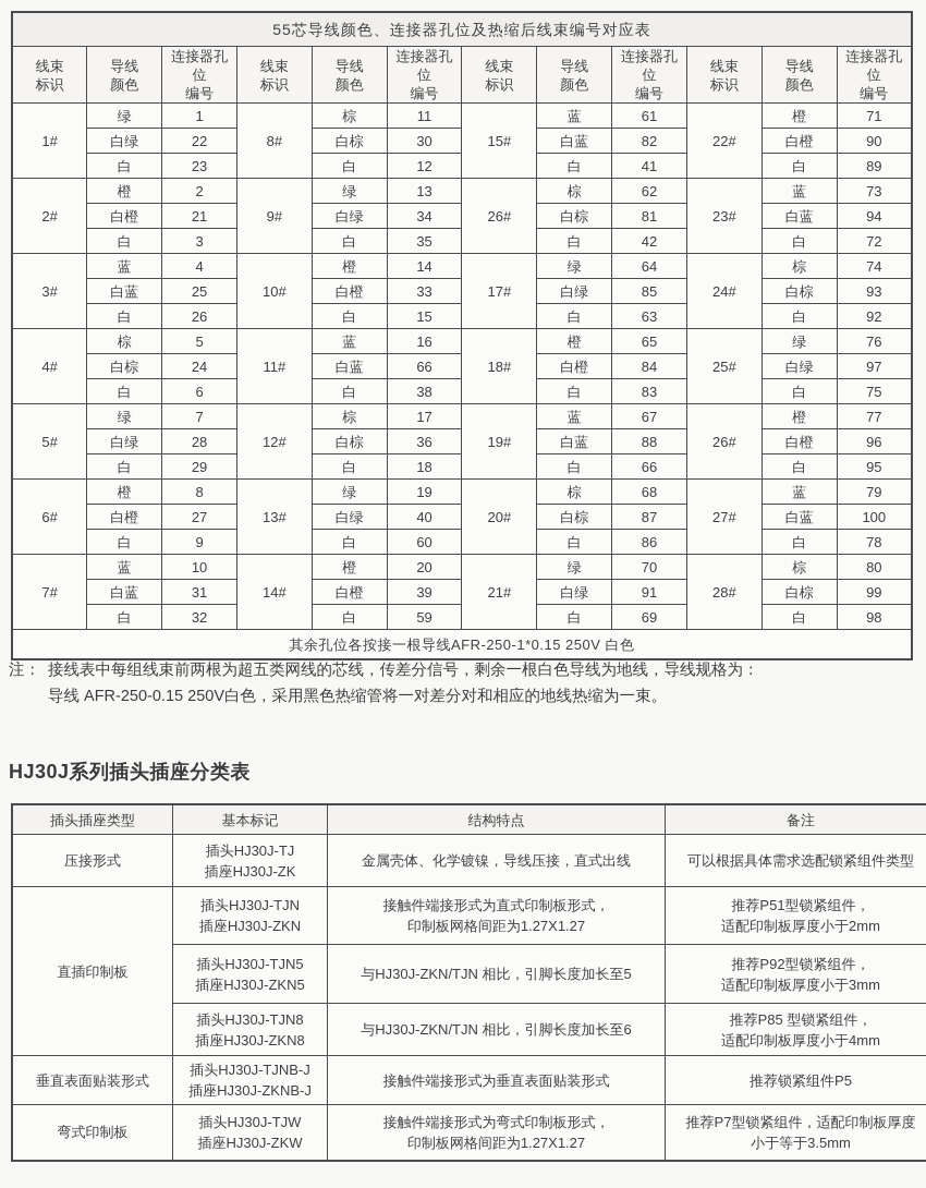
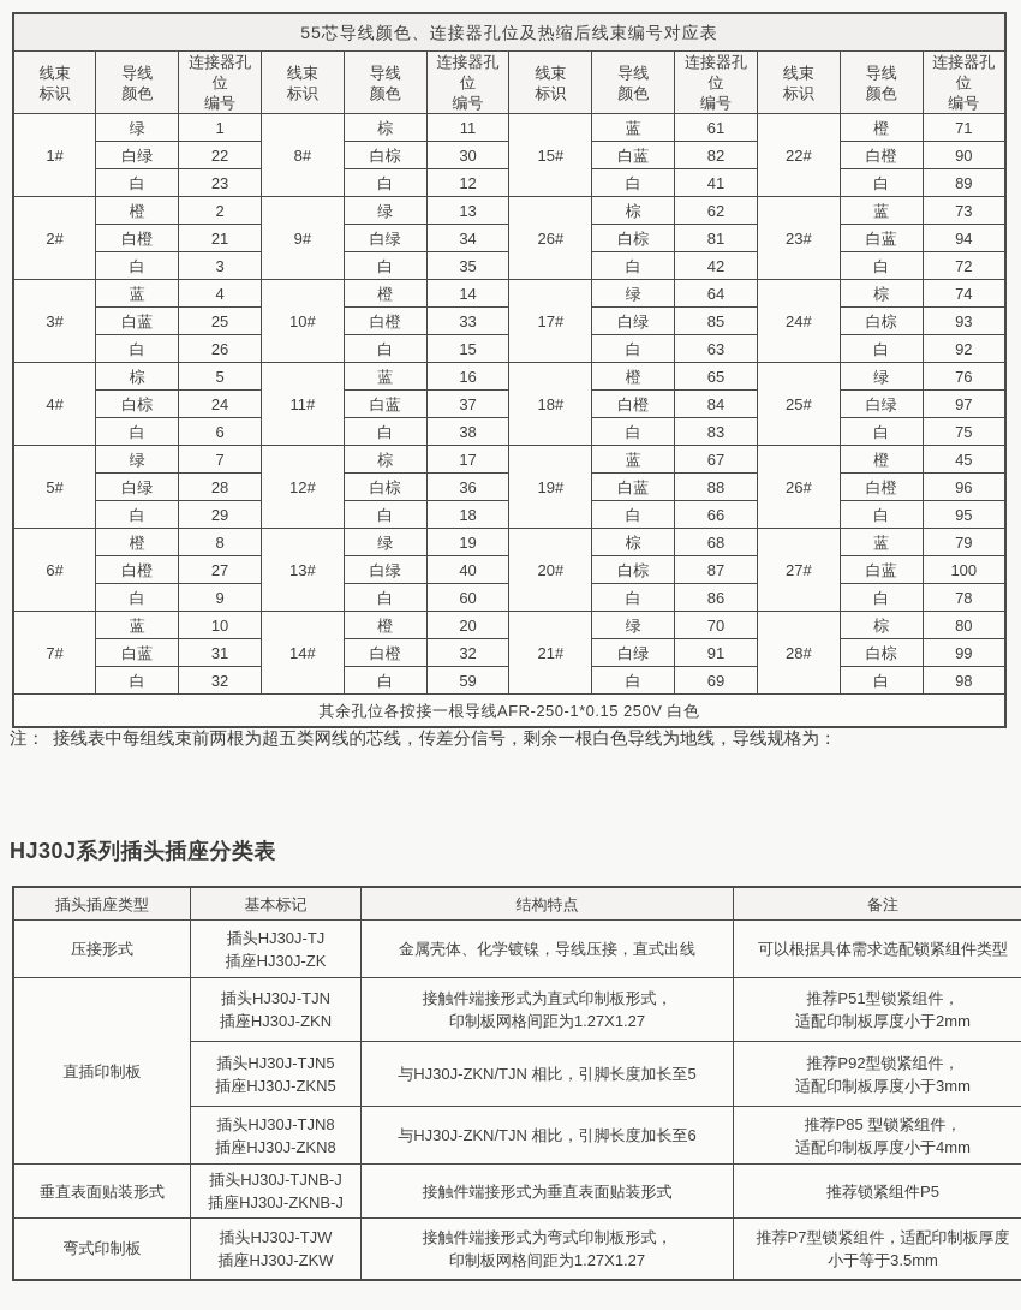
  55芯导线颜色、连接器孔位及热缩后线束编号对应表
  线束 标识	导线 颜色	连接器孔位 编号	线束 标识	导线 颜色	连接器孔位 编号	线束 标识	导线 颜色	连接器孔位 编号	线束 标识	导线 颜色	连接器孔位 编号
  1#	绿	1	8#	棕	11	15#	蓝	61	22#	橙	71
  白绿	22	白棕	30	白蓝	82	白橙	90
  白	23	白	12	白	41	白	89
  2#	橙	2	9#	绿	13	26#	棕	62	23#	蓝	73
  白橙	21	白绿	34	白棕	81	白蓝	94
  白	3	白	35	白	42	白	72
  3#	蓝	4	10#	橙	14	17#	绿	64	24#	棕	74
  白蓝	25	白橙	33	白绿	85	白棕	93
  白	26	白	15	白	63	白	92
  4#	棕	5	11#	蓝	16	18#	橙	65	25#	绿	76
- 白棕	24	白蓝	66	白橙	84	白绿	97
+ 白棕	24	白蓝	37	白橙	84	白绿	97
  白	6	白	38	白	83	白	75
- 5#	绿	7	12#	棕	17	19#	蓝	67	26#	橙	77
+ 5#	绿	7	12#	棕	17	19#	蓝	67	26#	橙	45
  白绿	28	白棕	36	白蓝	88	白橙	96
  白	29	白	18	白	66	白	95
  6#	橙	8	13#	绿	19	20#	棕	68	27#	蓝	79
  白橙	27	白绿	40	白棕	87	白蓝	100
  白	9	白	60	白	86	白	78
  7#	蓝	10	14#	橙	20	21#	绿	70	28#	棕	80
- 白蓝	31	白橙	39	白绿	91	白棕	99
+ 白蓝	31	白橙	32	白绿	91	白棕	99
  白	32	白	59	白	69	白	98
  其余孔位各按接一根导线AFR-250-1*0.15 250V 白色
  注： 接线表中每组线束前两根为超五类网线的芯线，传差分信号，剩余一根白色导线为地线，导线规格为：
- 导线 AFR-250-0.15 250V白色，采用黑色热缩管将一对差分对和相应的地线热缩为一束。
  HJ30J系列插头插座分类表
  插头插座类型	基本标记	结构特点	备注
  压接形式	插头HJ30J-TJ插座HJ30J-ZK	金属壳体、化学镀镍，导线压接，直式出线	可以根据具体需求选配锁紧组件类型
  直插印制板	插头HJ30J-TJN插座HJ30J-ZKN	接触件端接形式为直式印制板形式，印制板网格间距为1.27X1.27	推荐P51型锁紧组件，适配印制板厚度小于2mm
  插头HJ30J-TJN5插座HJ30J-ZKN5	与HJ30J-ZKN/TJN 相比，引脚长度加长至5	推荐P92型锁紧组件，适配印制板厚度小于3mm
  插头HJ30J-TJN8插座HJ30J-ZKN8	与HJ30J-ZKN/TJN 相比，引脚长度加长至6	推荐P85 型锁紧组件，适配印制板厚度小于4mm
  垂直表面贴装形式	插头HJ30J-TJNB-J插座HJ30J-ZKNB-J	接触件端接形式为垂直表面贴装形式	推荐锁紧组件P5
  弯式印制板	插头HJ30J-TJW插座HJ30J-ZKW	接触件端接形式为弯式印制板形式，印制板网格间距为1.27X1.27	推荐P7型锁紧组件，适配印制板厚度小于等于3.5mm
